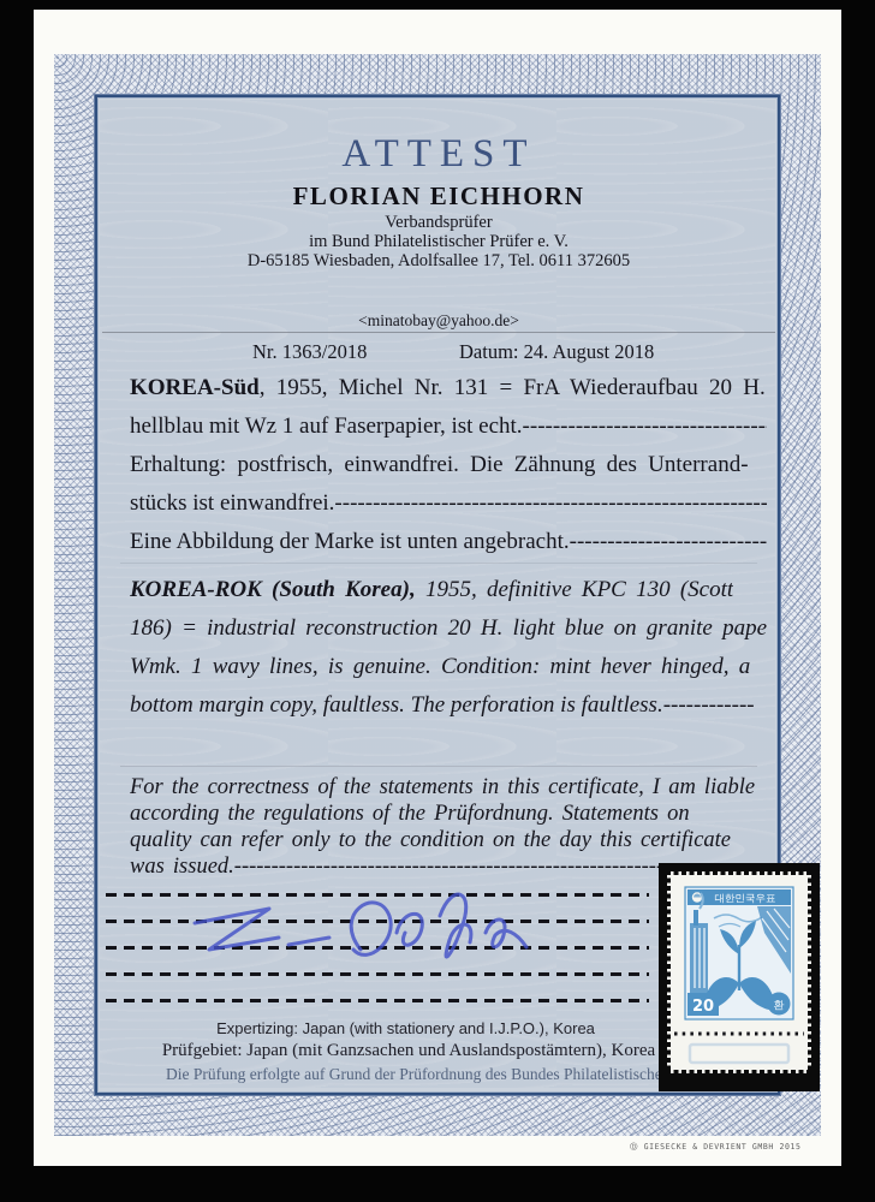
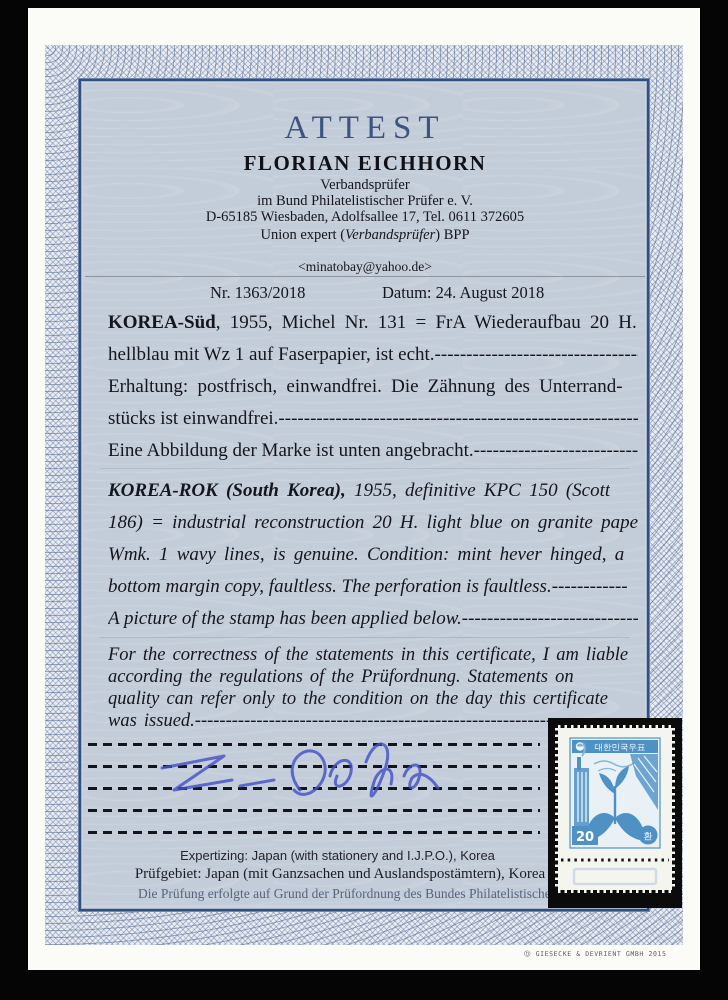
  ATTEST
  FLORIAN EICHHORN
  Verbandsprüfer
  im Bund Philatelistischer Prüfer e. V.
  D-65185 Wiesbaden, Adolfsallee 17, Tel. 0611 372605
+ Union expert (Verbandsprüfer) BPP
  <minatobay@yahoo.de>
  Nr. 1363/2018
  Datum: 24. August 2018
  KOREA-Süd, 1955, Michel Nr. 131 = FrA Wiederaufbau 20 H.
  hellblau mit Wz 1 auf Faserpapier, ist echt.--------------------------------
  Erhaltung: postfrisch, einwandfrei. Die Zähnung des Unterrand-
  stücks ist einwandfrei.---------------------------------------------------------
  Eine Abbildung der Marke ist unten angebracht.--------------------------
- KOREA-ROK (South Korea), 1955, definitive KPC 130 (Scott
+ KOREA-ROK (South Korea), 1955, definitive KPC 150 (Scott
  186) = industrial reconstruction 20 H. light blue on granite pape
  Wmk. 1 wavy lines, is genuine. Condition: mint hever hinged, a
  bottom margin copy, faultless. The perforation is faultless.------------
+ A picture of the stamp has been applied below.----------------------------
  For the correctness of the statements in this certificate, I am liable
  according the regulations of the Prüfordnung. Statements on
  quality can refer only to the condition on the day this certificate
  Expertizing: Japan (with stationery and I.J.P.O.), Korea
  Prüfgebiet: Japan (mit Ganzsachen und Auslandspostämtern), Korea
  Die Prüfung erfolgte auf Grund der Prüfordnung des Bundes Philatelistisch
  Ⓓ GIESECKE & DEVRIENT GMBH 2015
  대한민국우표
  20
  환
